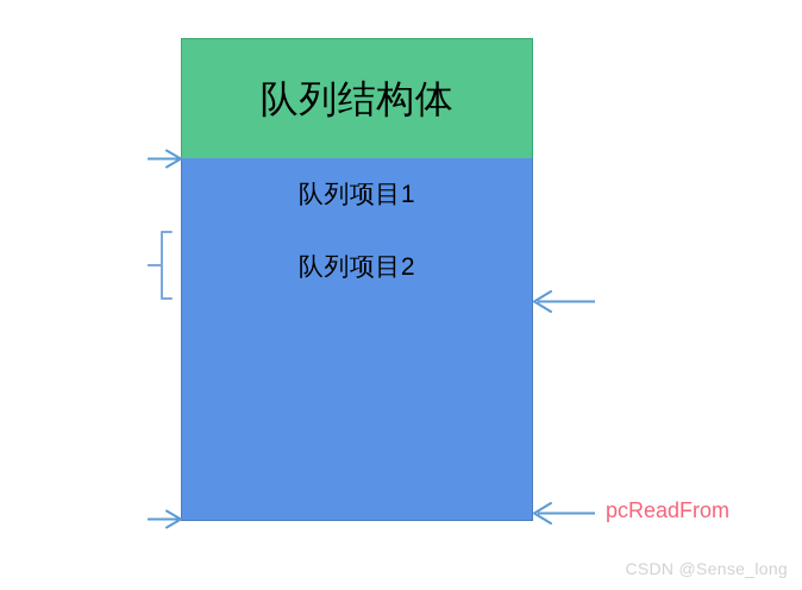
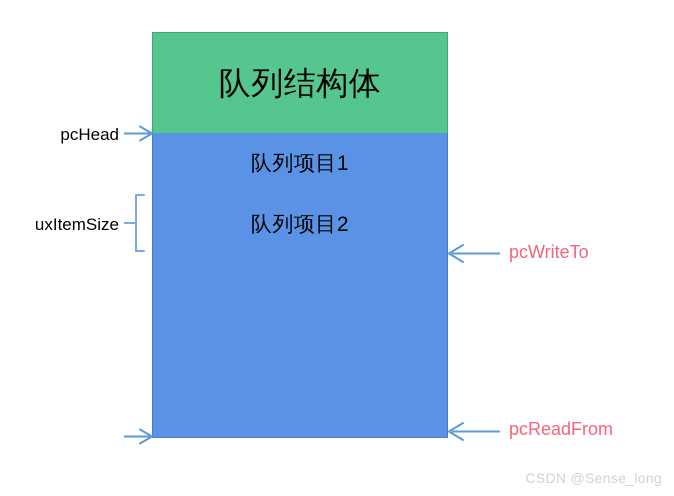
  队列结构体
  队列项目1
  队列项目2
+ pcHead
+ uxItemSize
+ pcWriteTo
  pcReadFrom
  CSDN @Sense_long
